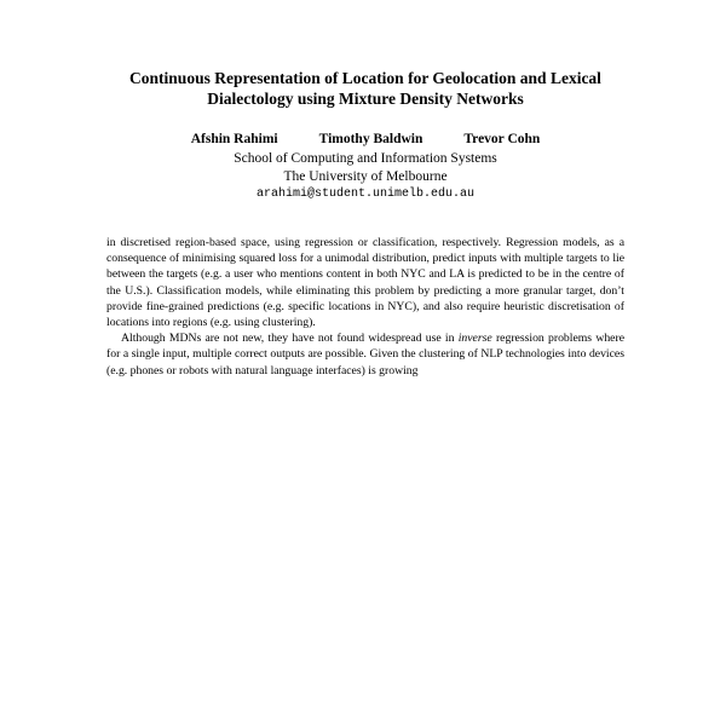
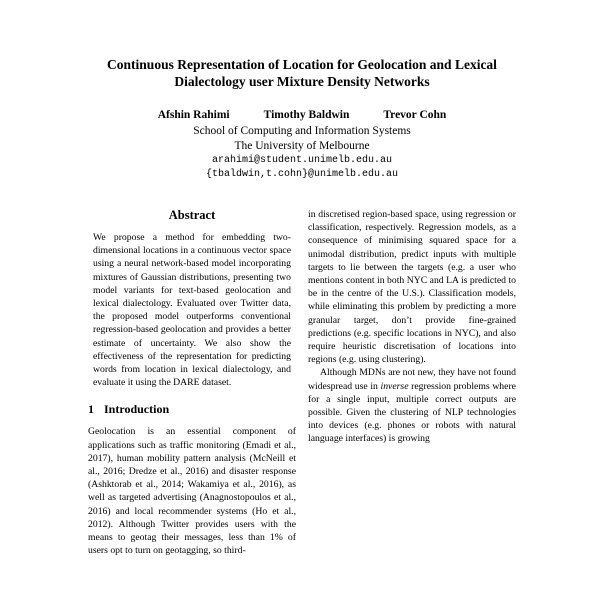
- Continuous Representation of Location for Geolocation and Lexical Dialectology using Mixture Density Networks
+ Continuous Representation of Location for Geolocation and Lexical Dialectology user Mixture Density Networks
  Afshin Rahimi
  Timothy Baldwin
  Trevor Cohn
  School of Computing and Information Systems
  The University of Melbourne
  arahimi@student.unimelb.edu.au
+ {tbaldwin,t.cohn}@unimelb.edu.au
+ Abstract
+ We propose a method for embedding two-dimensional locations in a continuous vector space using a neural network-based model incorporating mixtures of Gaussian distributions, presenting two model variants for text-based geolocation and lexical dialectology. Evaluated over Twitter data, the proposed model outperforms conventional regression-based geolocation and provides a better estimate of uncertainty. We also show the effectiveness of the representation for predicting words from location in lexical dialectology, and evaluate it using the DARE dataset.
+ 1 Introduction
+ Geolocation is an essential component of applications such as traffic monitoring (Emadi et al., 2017), human mobility pattern analysis (McNeill et al., 2016; Dredze et al., 2016) and disaster response (Ashktorab et al., 2014; Wakamiya et al., 2016), as well as targeted advertising (Anagnostopoulos et al., 2016) and local recommender systems (Ho et al., 2012). Although Twitter provides users with the means to geotag their messages, less than 1% of users opt to turn on geotagging, so third-
- in discretised region-based space, using regression or classification, respectively. Regression models, as a consequence of minimising squared loss for a unimodal distribution, predict inputs with multiple targets to lie between the targets (e.g. a user who mentions content in both NYC and LA is predicted to be in the centre of the U.S.). Classification models, while eliminating this problem by predicting a more granular target, don’t provide fine-grained predictions (e.g. specific locations in NYC), and also require heuristic discretisation of locations into regions (e.g. using clustering).
+ in discretised region-based space, using regression or classification, respectively. Regression models, as a consequence of minimising squared space for a unimodal distribution, predict inputs with multiple targets to lie between the targets (e.g. a user who mentions content in both NYC and LA is predicted to be in the centre of the U.S.). Classification models, while eliminating this problem by predicting a more granular target, don’t provide fine-grained predictions (e.g. specific locations in NYC), and also require heuristic discretisation of locations into regions (e.g. using clustering).
  Although MDNs are not new, they have not found widespread use in inverse regression problems where for a single input, multiple correct outputs are possible. Given the clustering of NLP technologies into devices (e.g. phones or robots with natural language interfaces) is growing
